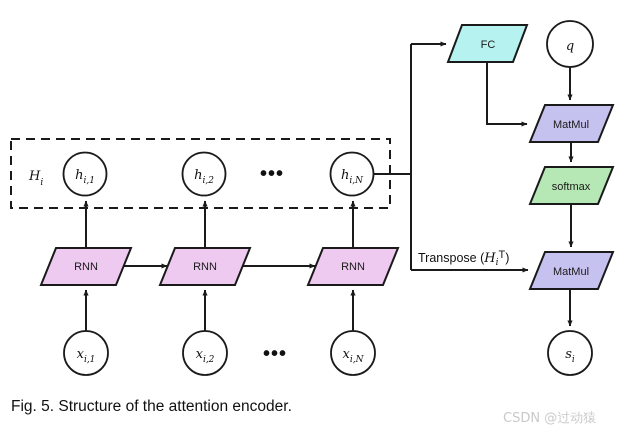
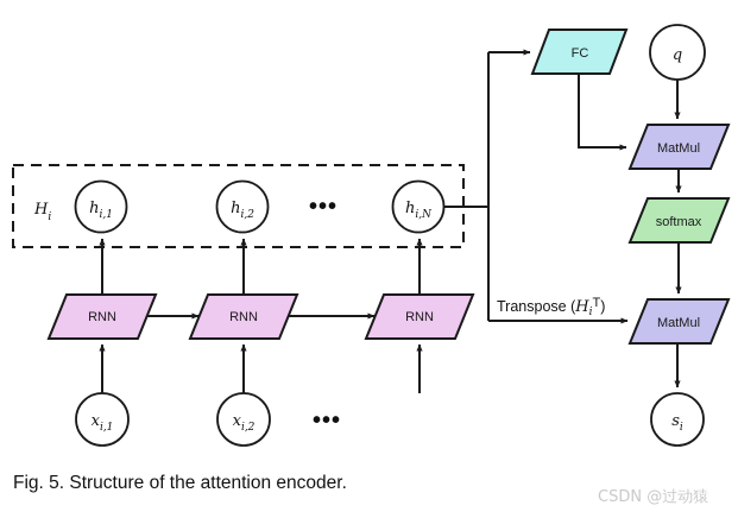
  Hi
  hi,1
  hi,2
  •••
  hi,N
  RNN
  RNN
  RNN
  xi,1
  xi,2
  •••
- xi,N
  Transpose (Hi T)
  FC
  q
  MatMul
  softmax
  MatMul
  si
  Fig. 5. Structure of the attention encoder.
  CSDN @过动猿
